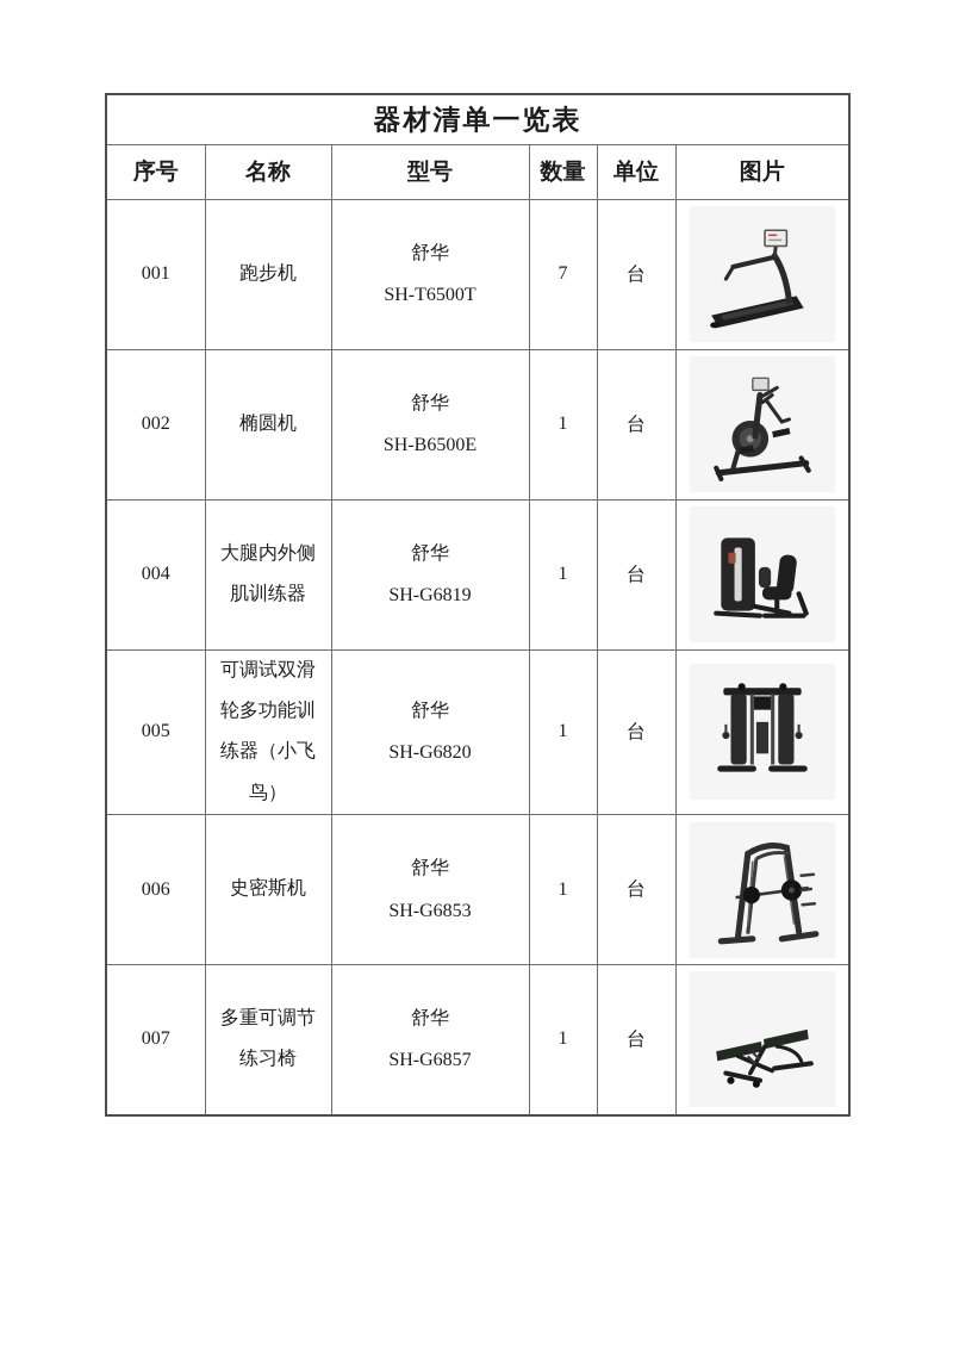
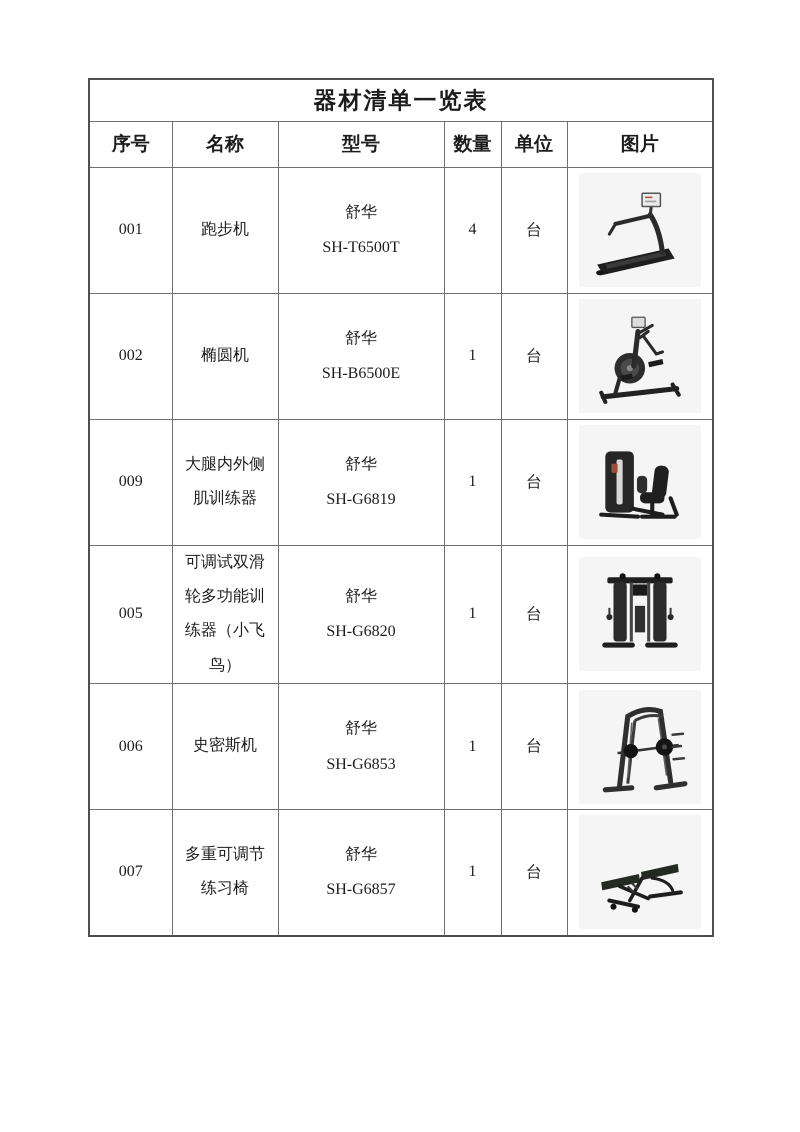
  器材清单一览表
  序号	名称	型号	数量	单位	图片
- 001	跑步机	舒华 SH-T6500T	7	台
+ 001	跑步机	舒华 SH-T6500T	4	台
  002	椭圆机	舒华 SH-B6500E	1	台
- 004	大腿内外侧肌训练器	舒华 SH-G6819	1	台
+ 009	大腿内外侧肌训练器	舒华 SH-G6819	1	台
  005	可调试双滑轮多功能训练器（小飞鸟）	舒华 SH-G6820	1	台
  006	史密斯机	舒华 SH-G6853	1	台
  007	多重可调节练习椅	舒华 SH-G6857	1	台
